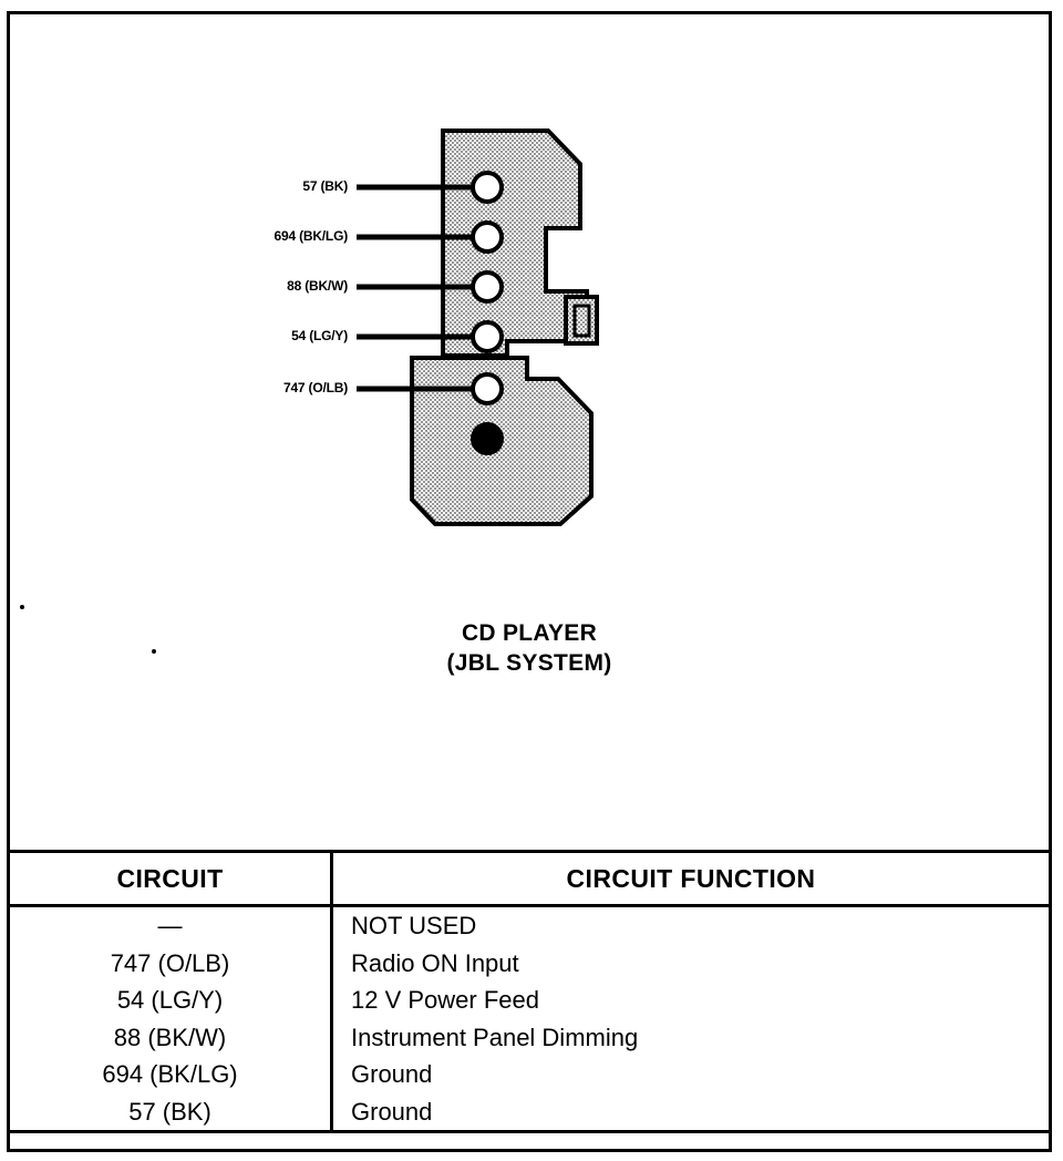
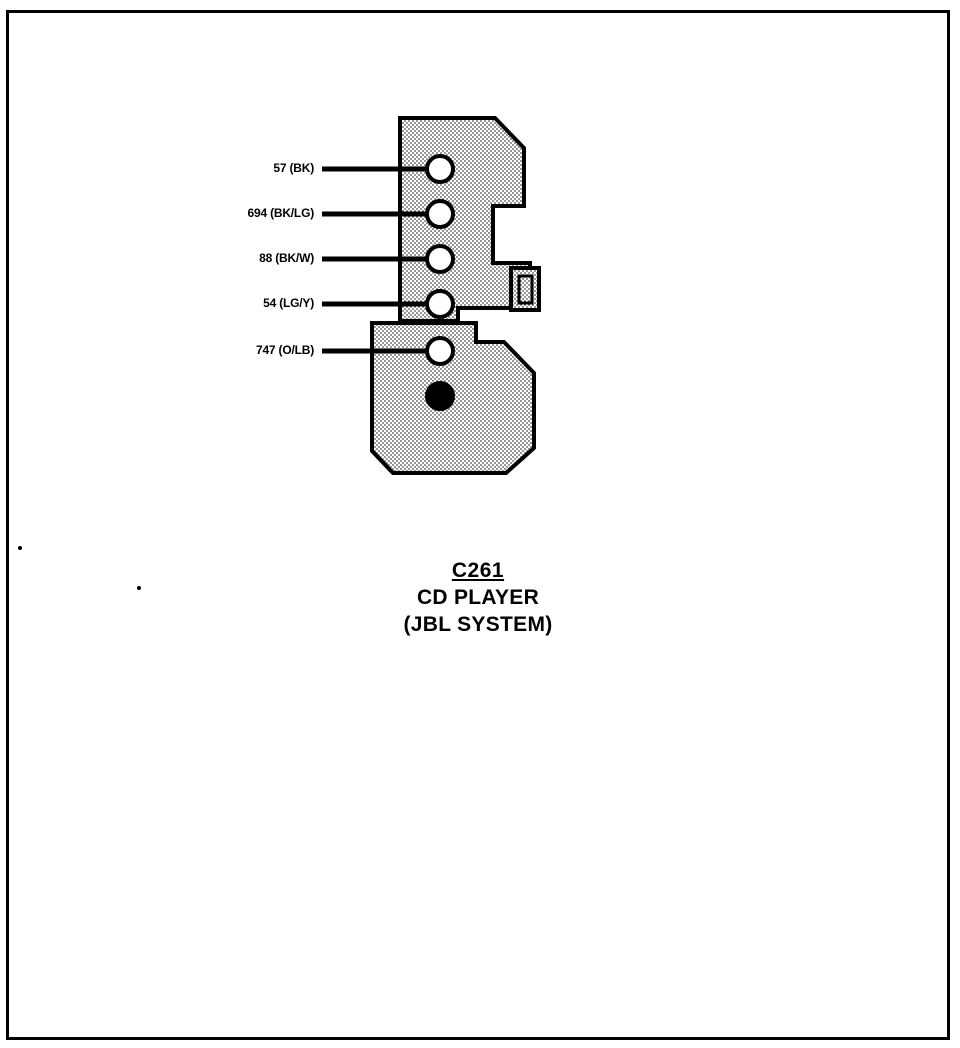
  57 (BK)
  694 (BK/LG)
  88 (BK/W)
  54 (LG/Y)
  747 (O/LB)
+ C261
  CD PLAYER
  (JBL SYSTEM)
- CIRCUIT	CIRCUIT FUNCTION
- — 747 (O/LB) 54 (LG/Y) 88 (BK/W) 694 (BK/LG) 57 (BK)	NOT USED Radio ON Input 12 V Power Feed Instrument Panel Dimming Ground Ground
